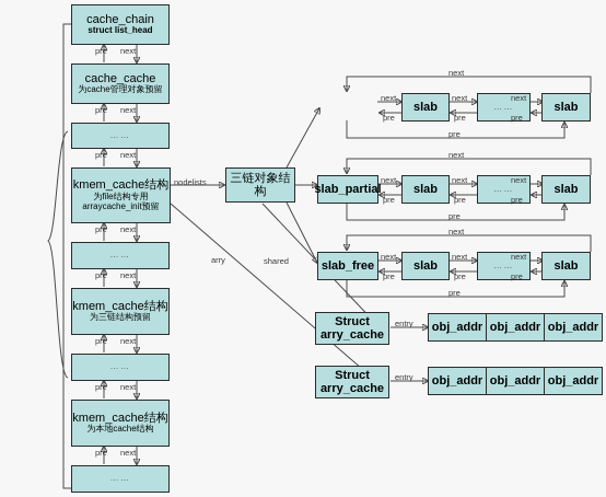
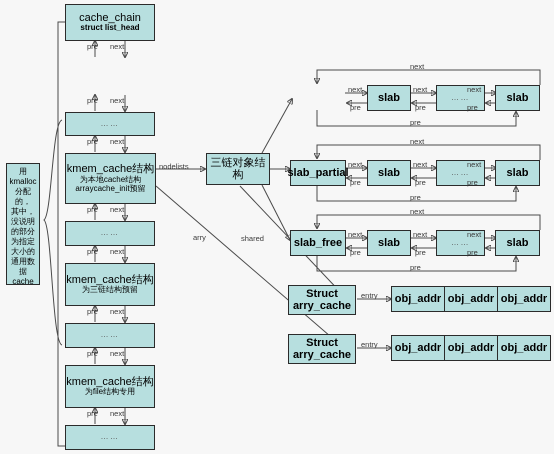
+ 用
+ kmalloc
+ 分配的，
+ 其中，
+ 没说明
+ 的部分
+ 为指定
+ 大小的
+ 通用数
+ 据
+ cache
  cache_chain
  struct list_head
- cache_cache
- 为cache管理对象预留
  ……
  kmem_cache结构
- 为file结构专用
+ 为本地cache结构
  arraycache_init预留
  ……
  kmem_cache结构
  为三链结构预留
  ……
  kmem_cache结构
- 为本地cache结构
+ 为file结构专用
  ……
  pre
  next
  pre
  next
  pre
  next
  pre
  next
  pre
  next
  pre
  next
  pre
  next
  pre
  next
  nodelists
  三链对象结构
  arry
  shared
  slab
  ……
  slab
  next
  pre
  next
  pre
  next
  pre
  next
  pre
  slab_partial
  slab
  ……
  slab
  next
  pre
  next
  pre
  next
  pre
  next
  pre
  slab_free
  slab
  ……
  slab
  next
  pre
  next
  pre
  next
  pre
  next
  pre
  Struct
  arry_cache
  entry
  obj_addr
  obj_addr
  obj_addr
  Struct
  arry_cache
  entry
  obj_addr
  obj_addr
  obj_addr
